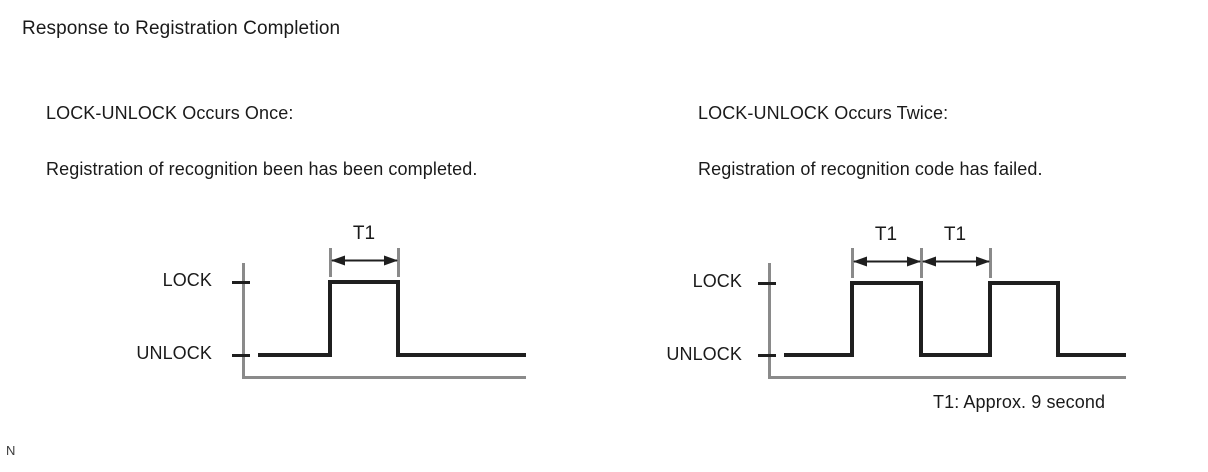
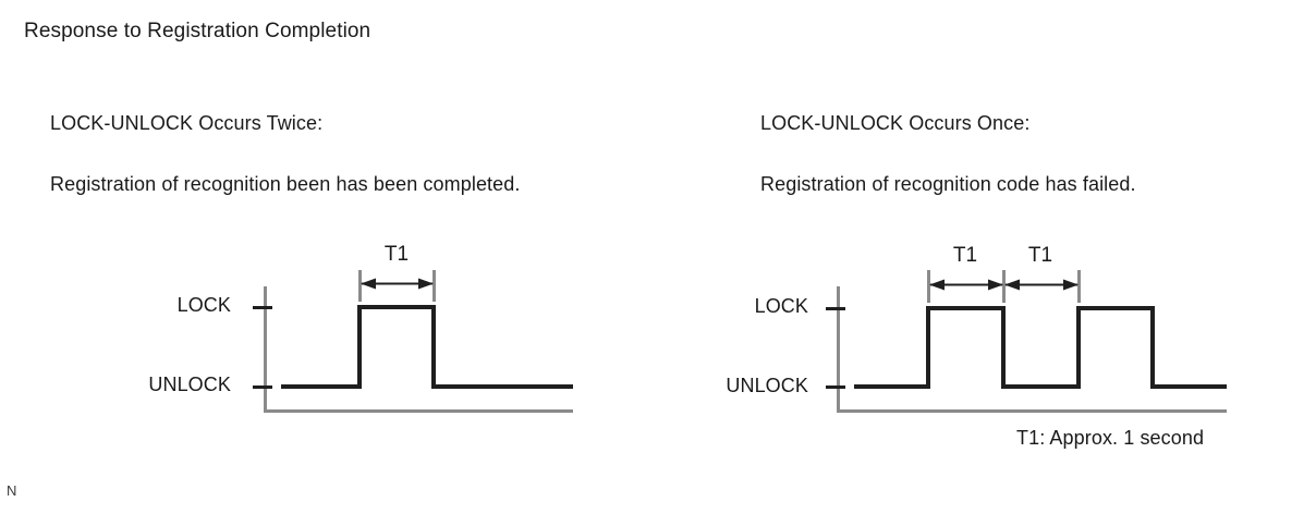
  Response to Registration Completion
- LOCK-UNLOCK Occurs Once:
+ LOCK-UNLOCK Occurs Twice:
  Registration of recognition been has been completed.
- LOCK-UNLOCK Occurs Twice:
+ LOCK-UNLOCK Occurs Once:
  Registration of recognition code has failed.
  LOCK
  UNLOCK
  LOCK
  UNLOCK
  T1
  T1
  T1
- T1: Approx. 9 second
+ T1: Approx. 1 second
  N
